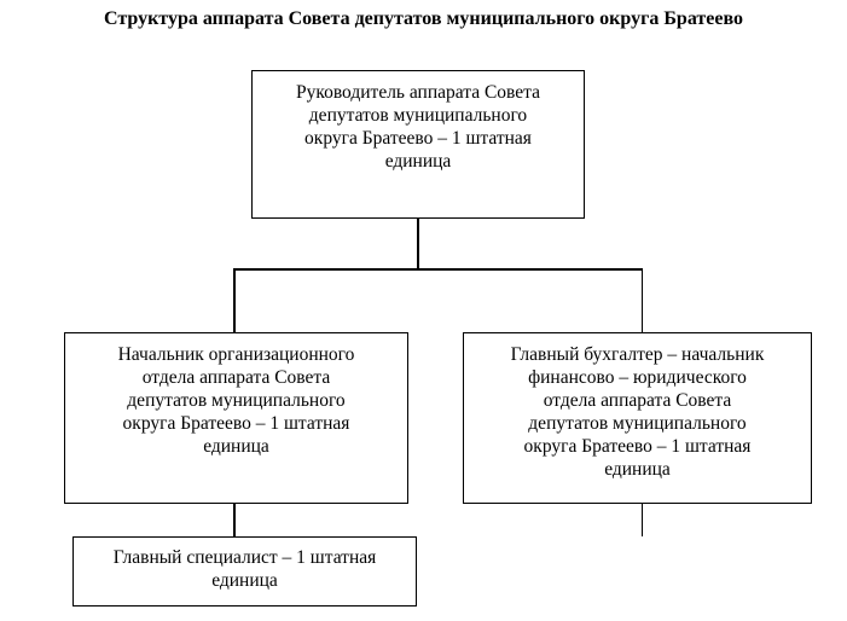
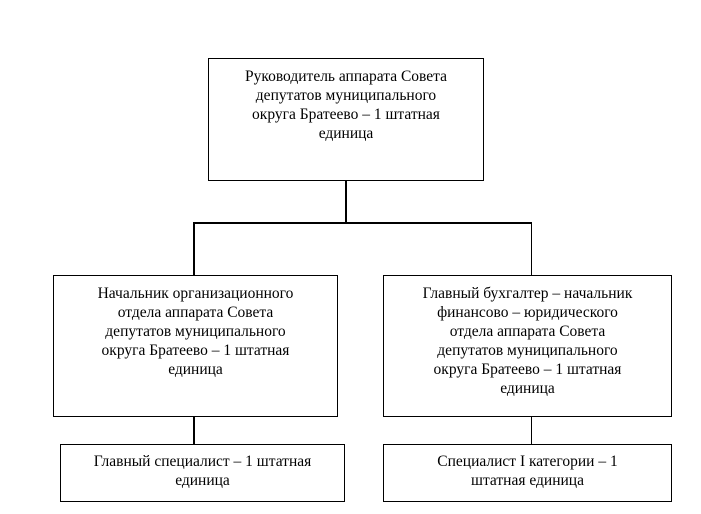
- Структура аппарата Совета депутатов муниципального округа Братеево
  Руководитель аппарата Совета
  депутатов муниципального
  округа Братеево – 1 штатная
  единица
  Начальник организационного
  отдела аппарата Совета
  депутатов муниципального
  округа Братеево – 1 штатная
  единица
  Главный бухгалтер – начальник
  финансово – юридического
  отдела аппарата Совета
  депутатов муниципального
  округа Братеево – 1 штатная
  единица
  Главный специалист – 1 штатная
  единица
+ Специалист I категории – 1
+ штатная единица
